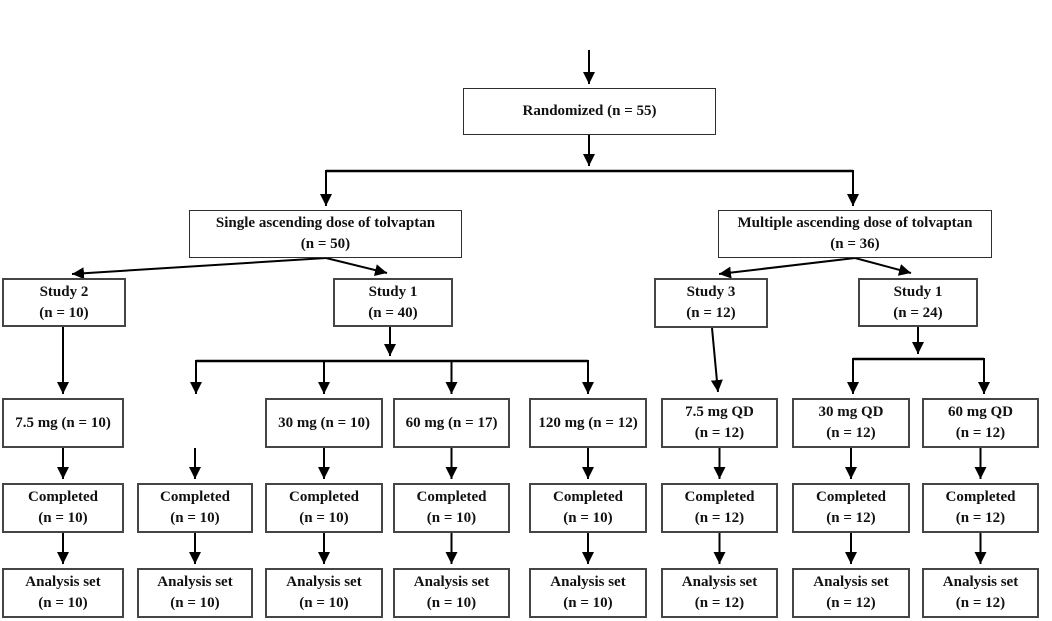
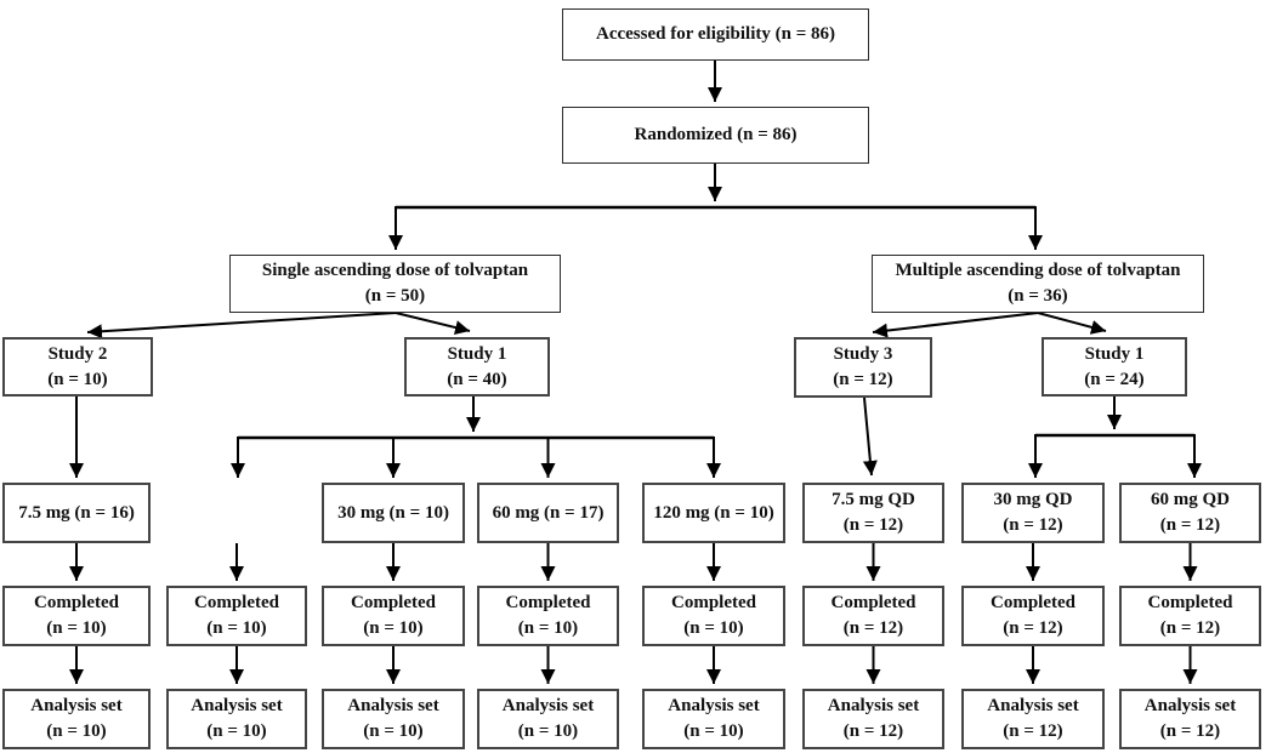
+ Accessed for eligibility (n = 86)
- Randomized (n = 55)
+ Randomized (n = 86)
  Single ascending dose of tolvaptan
  (n = 50)
  Multiple ascending dose of tolvaptan
  (n = 36)
  Study 2
  (n = 10)
  Study 1
  (n = 40)
  Study 3
  (n = 12)
  Study 1
  (n = 24)
- 7.5 mg (n = 10)
+ 7.5 mg (n = 16)
  30 mg (n = 10)
  60 mg (n = 17)
- 120 mg (n = 12)
+ 120 mg (n = 10)
  7.5 mg QD
  (n = 12)
  30 mg QD
  (n = 12)
  60 mg QD
  (n = 12)
  Completed
  (n = 10)
  Completed
  (n = 10)
  Completed
  (n = 10)
  Completed
  (n = 10)
  Completed
  (n = 10)
  Completed
  (n = 12)
  Completed
  (n = 12)
  Completed
  (n = 12)
  Analysis set
  (n = 10)
  Analysis set
  (n = 10)
  Analysis set
  (n = 10)
  Analysis set
  (n = 10)
  Analysis set
  (n = 10)
  Analysis set
  (n = 12)
  Analysis set
  (n = 12)
  Analysis set
  (n = 12)
